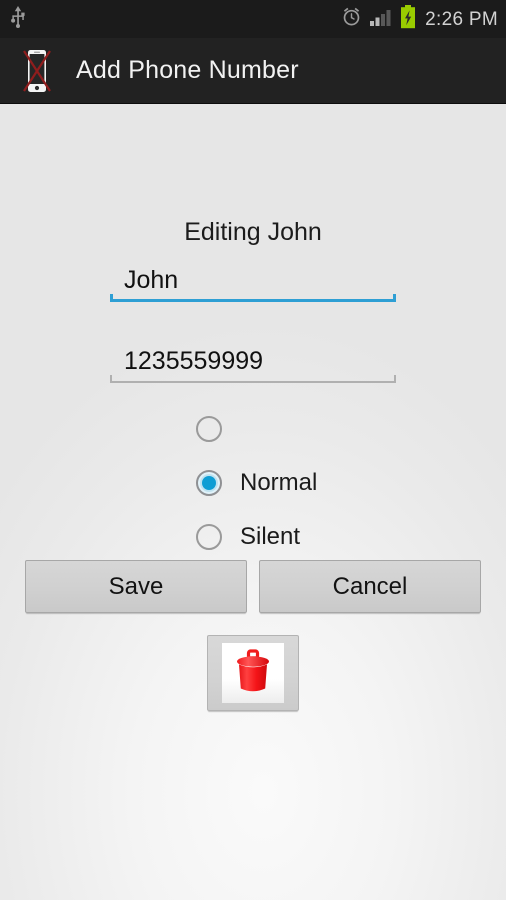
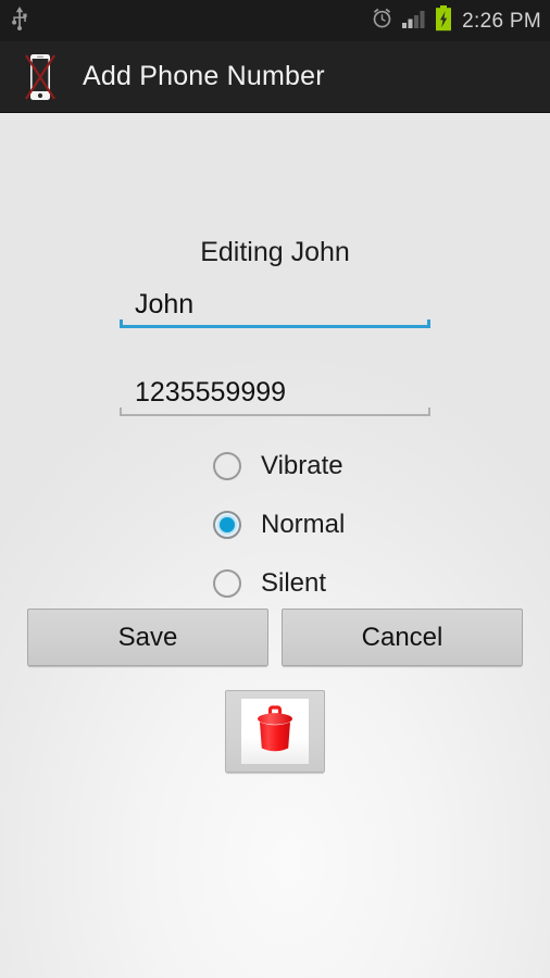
  2:26 PM
  Add Phone Number
  Editing John
  John
  1235559999
+ Vibrate
  Normal
  Silent
  Save
  Cancel
